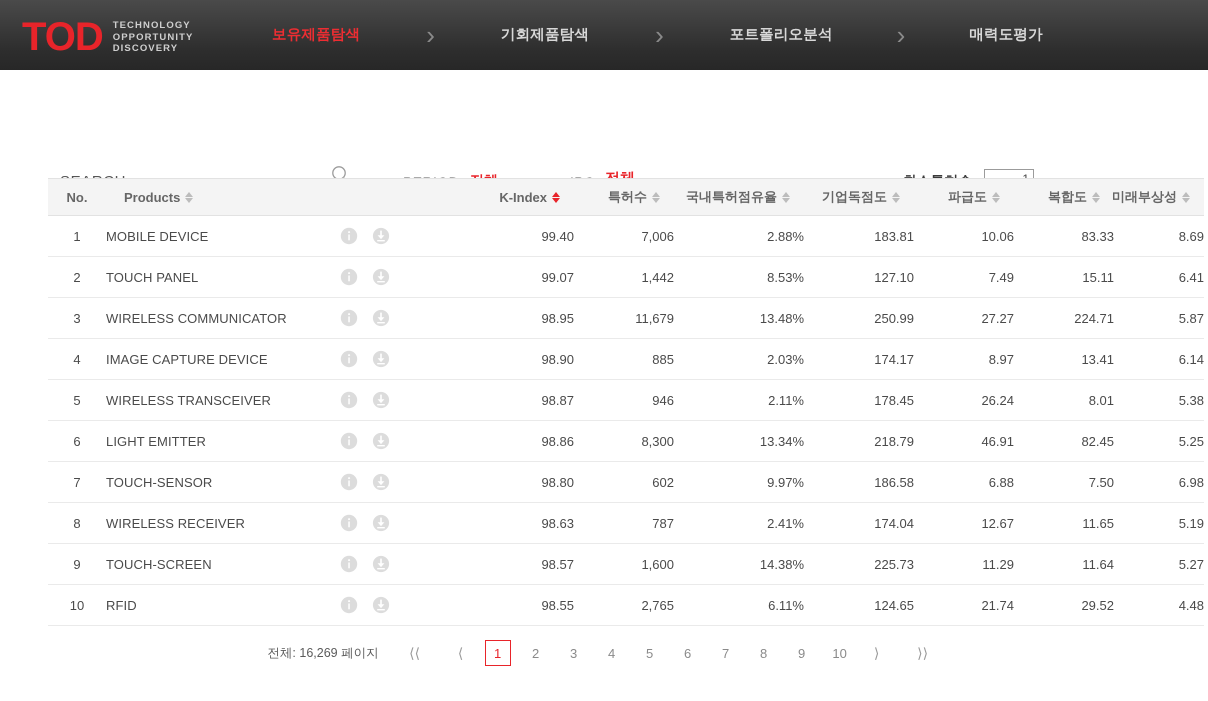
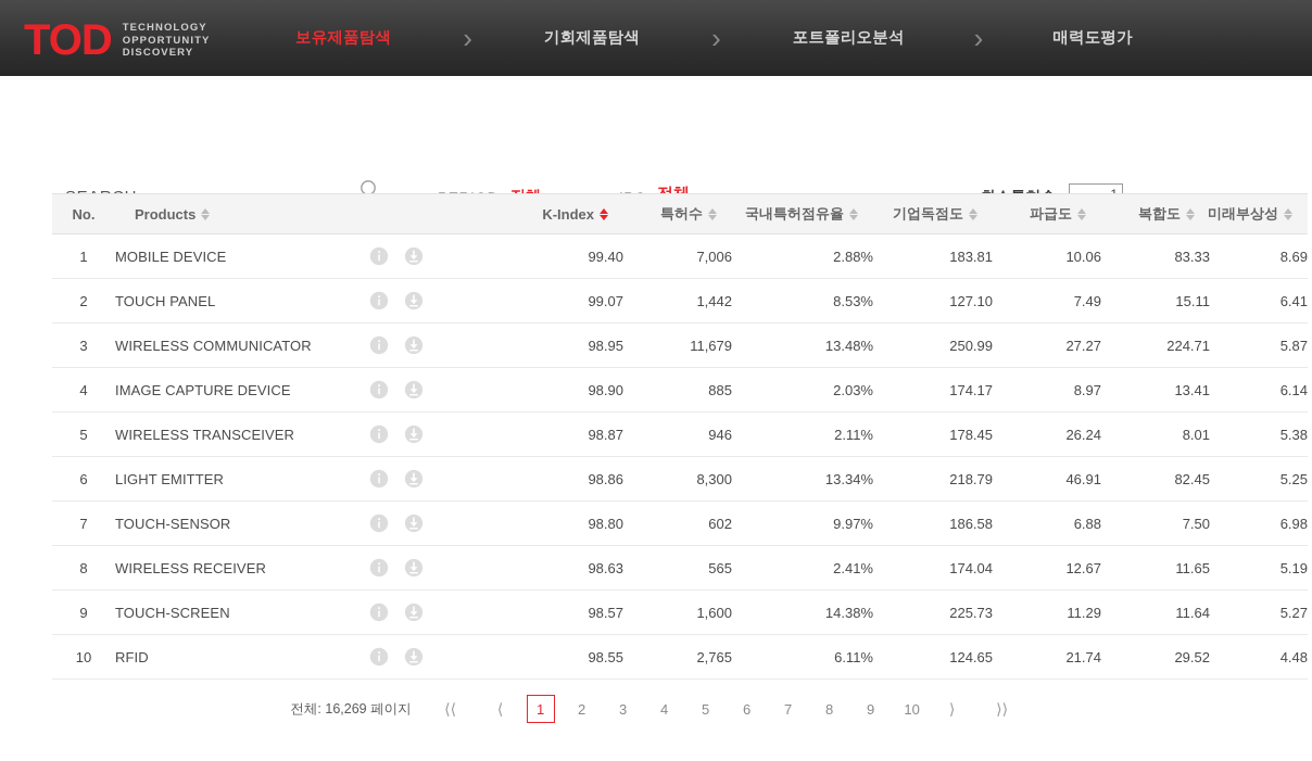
  TOD
  TECHNOLOGY
  OPPORTUNITY
  DISCOVERY
  보유제품탐색
  ›
  기회제품탐색
  ›
  포트폴리오분석
  ›
  매력도평가
  No.	Products		K-Index	특허수	국내특허점유율	기업독점도	파급도	복합도	미래부상성
  1	MOBILE DEVICE		99.40	7,006	2.88%	183.81	10.06	83.33	8.69
  2	TOUCH PANEL		99.07	1,442	8.53%	127.10	7.49	15.11	6.41
  3	WIRELESS COMMUNICATOR		98.95	11,679	13.48%	250.99	27.27	224.71	5.87
  4	IMAGE CAPTURE DEVICE		98.90	885	2.03%	174.17	8.97	13.41	6.14
  5	WIRELESS TRANSCEIVER		98.87	946	2.11%	178.45	26.24	8.01	5.38
  6	LIGHT EMITTER		98.86	8,300	13.34%	218.79	46.91	82.45	5.25
  7	TOUCH-SENSOR		98.80	602	9.97%	186.58	6.88	7.50	6.98
- 8	WIRELESS RECEIVER		98.63	787	2.41%	174.04	12.67	11.65	5.19
+ 8	WIRELESS RECEIVER		98.63	565	2.41%	174.04	12.67	11.65	5.19
  9	TOUCH-SCREEN		98.57	1,600	14.38%	225.73	11.29	11.64	5.27
  10	RFID		98.55	2,765	6.11%	124.65	21.74	29.52	4.48
  전체: 16,269 페이지
  ⟨⟨
  ⟨
  1
  2
  3
  4
  5
  6
  7
  8
  9
  10
  ⟩
  ⟩⟩
